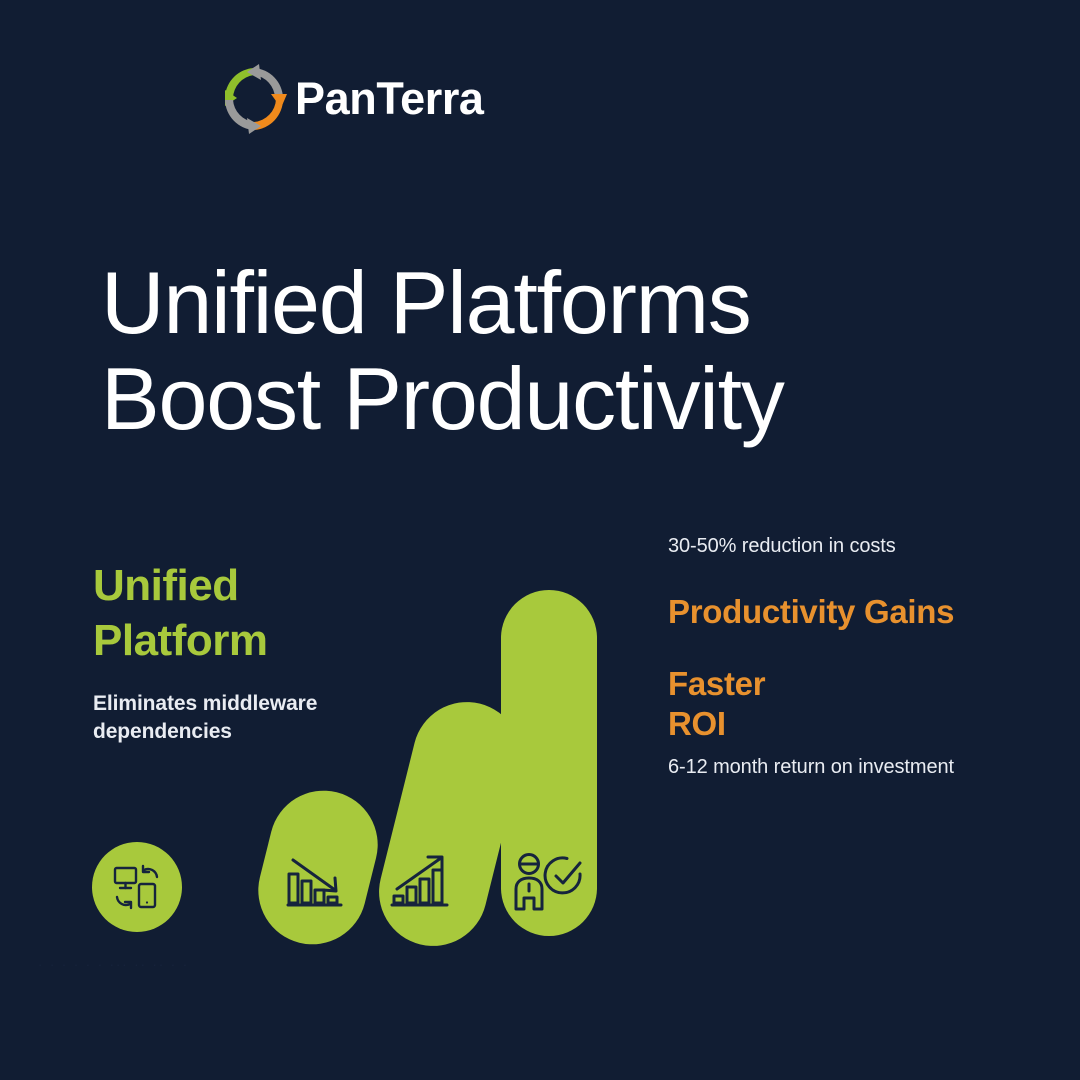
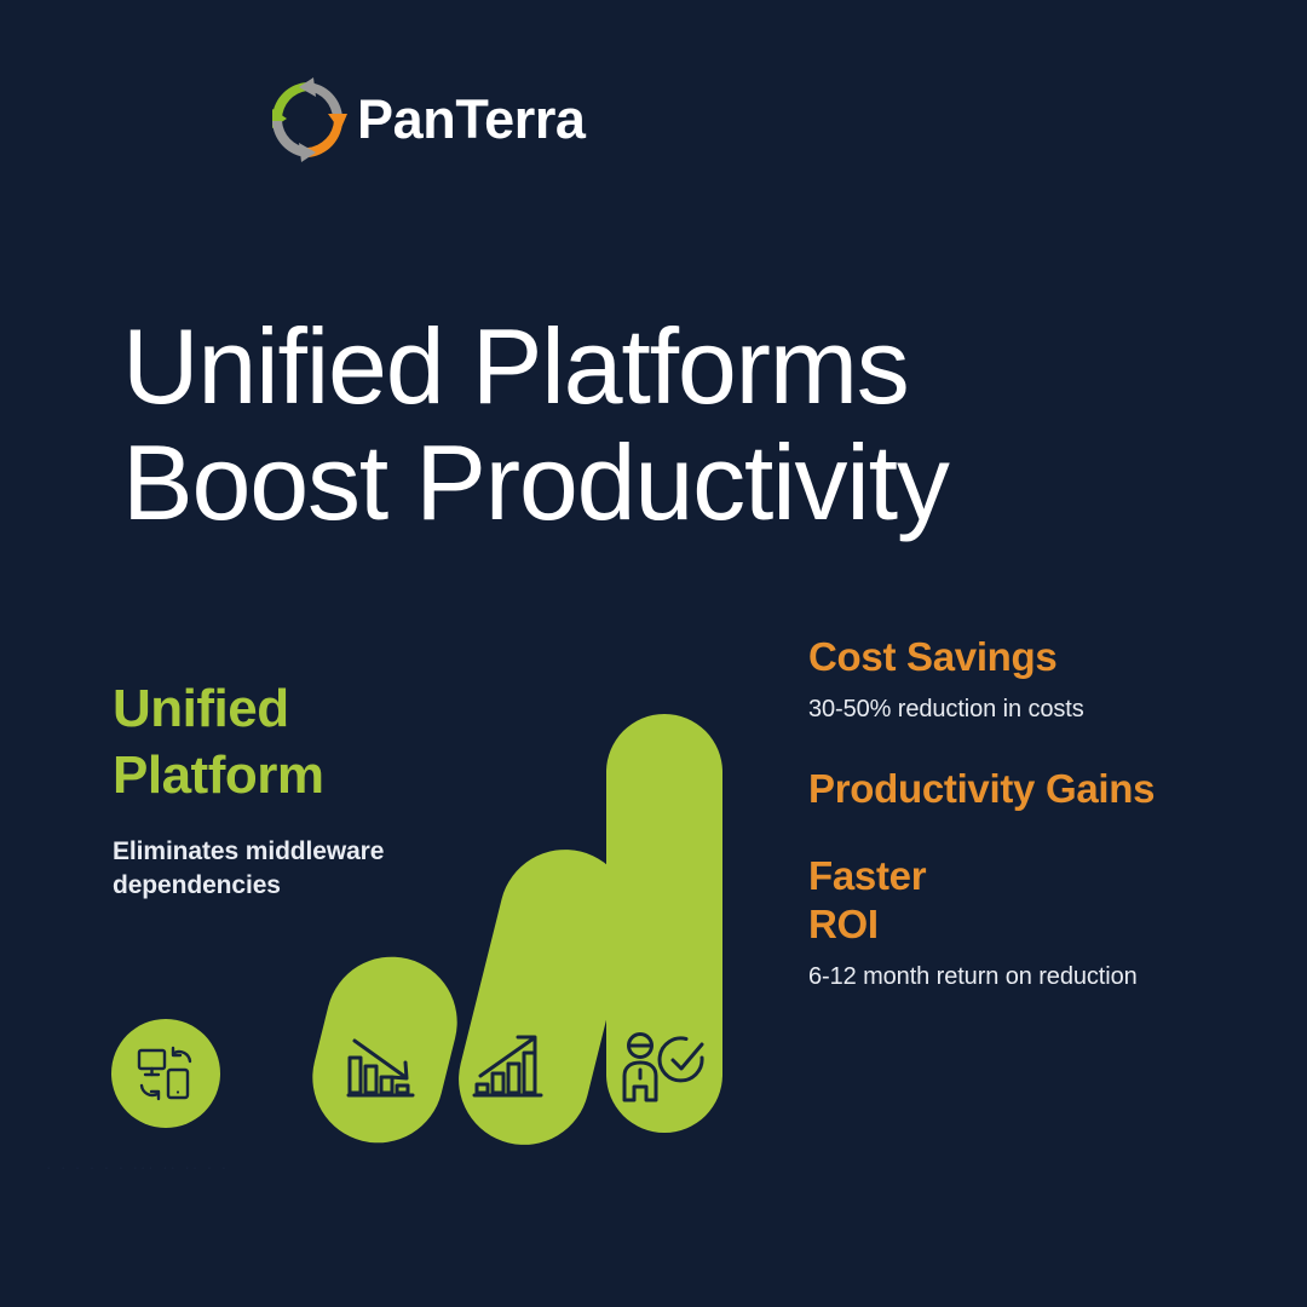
  PanTerra
  Unified Platforms
  Boost Productivity
  Unified
  Platform
  Eliminates middleware dependencies
+ Cost Savings
  30-50% reduction in costs
  Productivity Gains
  Faster
  ROI
- 6-12 month return on investment
+ 6-12 month return on reduction
